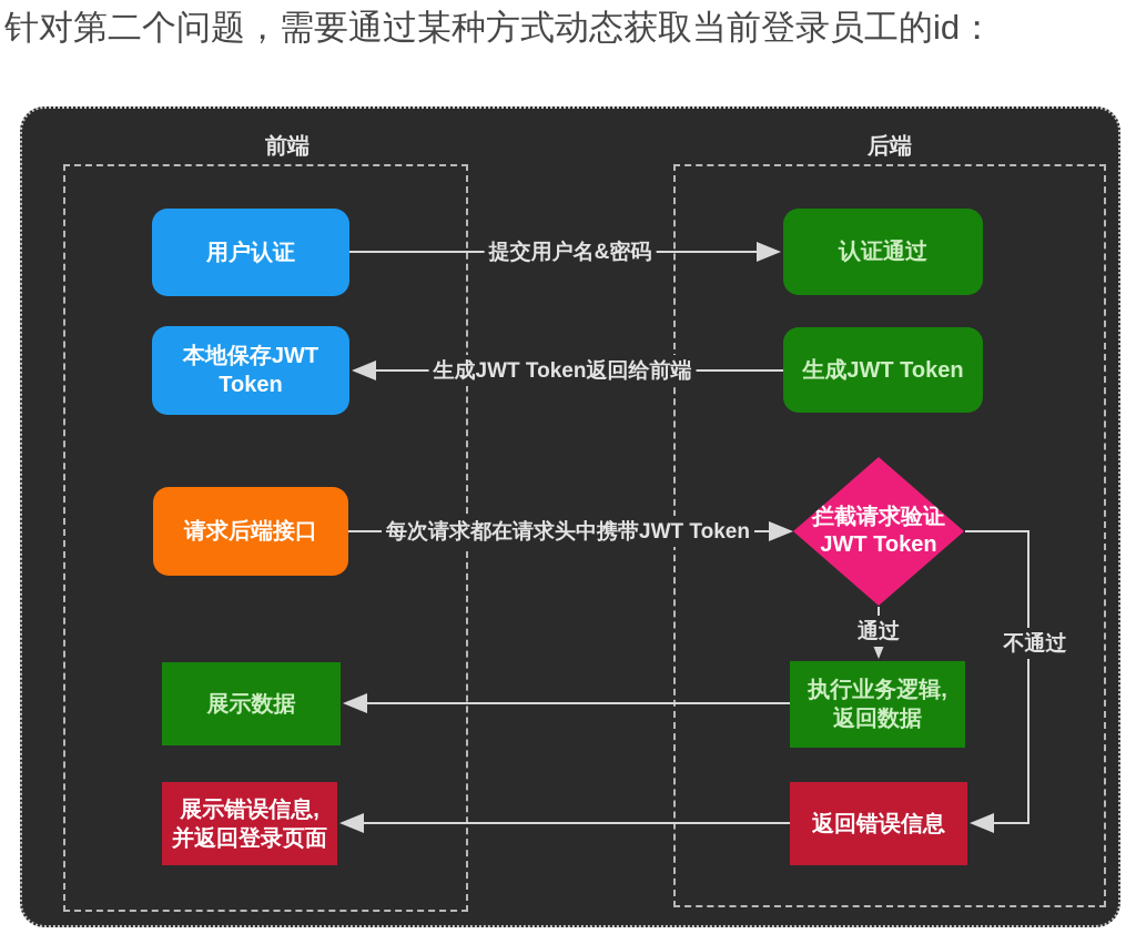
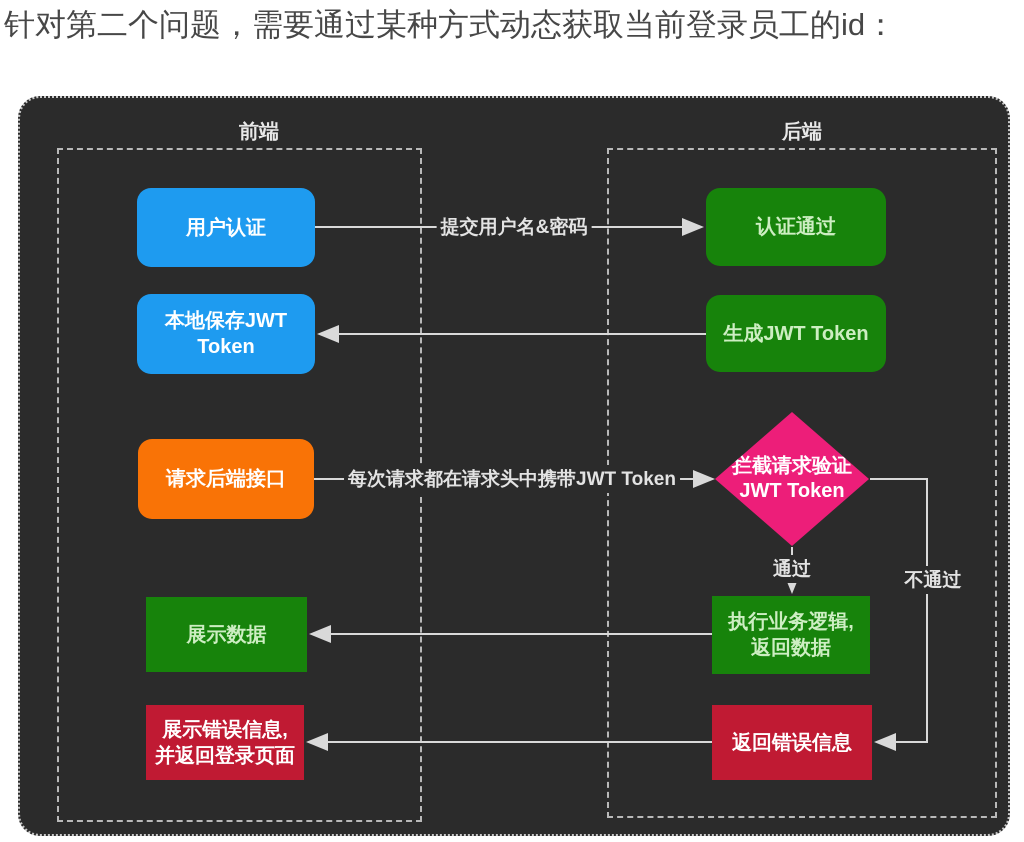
  针对第二个问题，需要通过某种方式动态获取当前登录员工的id：
  前端
  后端
  用户认证
  认证通过
  本地保存JWT
  Token
  生成JWT Token
  请求后端接口
  拦截请求验证
  JWT Token
  展示数据
  执行业务逻辑,
  返回数据
  展示错误信息,
  并返回登录页面
  返回错误信息
  提交用户名&密码
- 生成JWT Token返回给前端
  每次请求都在请求头中携带JWT Token
  通过
  不通过
